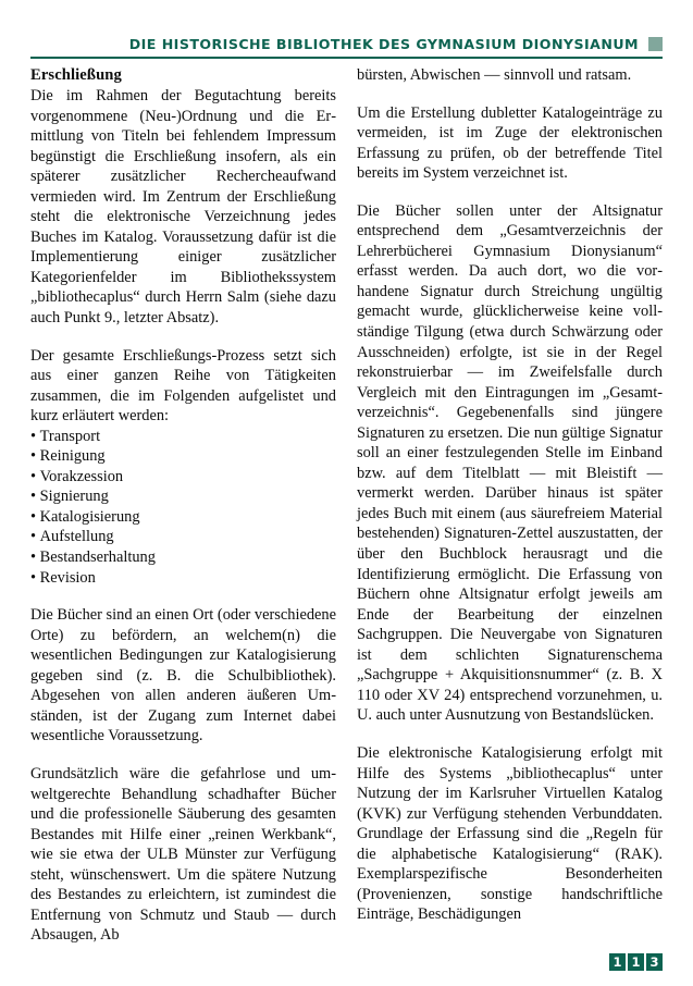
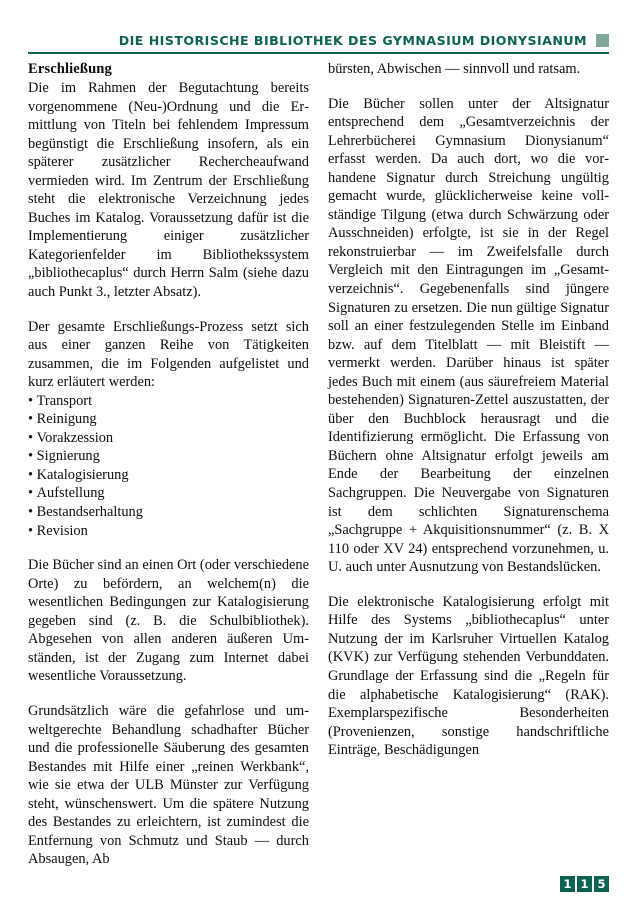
  DIE HISTORISCHE BIBLIOTHEK DES GYMNASIUM DIONYSIANUM
  Erschließung
- Die im Rahmen der Begutachtung bereits vorgenommene (Neu-)Ordnung und die Er­mittlung von Titeln bei fehlendem Impres­sum begünstigt die Erschließung insofern, als ein späterer zusätzlicher Rechercheaufwand vermieden wird. Im Zentrum der Erschlie­ßung steht die elektronische Verzeichnung jedes Buches im Katalog. Voraussetzung da­für ist die Implementierung einiger zusätzli­cher Kategorienfelder im Bibliothekssystem „bibliothecaplus“ durch Herrn Salm (siehe dazu auch Punkt 9., letzter Absatz).
+ Die im Rahmen der Begutachtung bereits vorgenommene (Neu-)Ordnung und die Er­mittlung von Titeln bei fehlendem Impres­sum begünstigt die Erschließung insofern, als ein späterer zusätzlicher Rechercheaufwand vermieden wird. Im Zentrum der Erschlie­ßung steht die elektronische Verzeichnung jedes Buches im Katalog. Voraussetzung da­für ist die Implementierung einiger zusätzli­cher Kategorienfelder im Bibliothekssystem „bibliothecaplus“ durch Herrn Salm (siehe dazu auch Punkt 3., letzter Absatz).
  Der gesamte Erschließungs-Prozess setzt sich aus einer ganzen Reihe von Tätigkeiten zusammen, die im Folgenden aufgelistet und kurz erläutert werden:
  Transport
  Reinigung
  Vorakzession
  Signierung
  Katalogisierung
  Aufstellung
  Bestandserhaltung
  Revision
  Die Bücher sind an einen Ort (oder verschie­dene Orte) zu befördern, an welchem(n) die wesentlichen Bedingungen zur Katalogisie­rung gegeben sind (z. B. die Schulbibliothek). Abgesehen von allen anderen äußeren Um­ständen, ist der Zugang zum Internet dabei wesentliche Voraussetzung.
  Grundsätzlich wäre die gefahrlose und um­weltgerechte Behandlung schadhafter Bü­cher und die professionelle Säuberung des gesamten Bestandes mit Hilfe einer „reinen Werkbank“, wie sie etwa der ULB Münster zur Verfügung steht, wünschenswert. Um die spätere Nutzung des Bestandes zu er­leichtern, ist zumindest die Entfernung von Schmutz und Staub — durch Absaugen, Ab­
  bürsten, Abwischen — sinnvoll und ratsam.
- Um die Erstellung dubletter Katalogeinträge zu vermeiden, ist im Zuge der elektronischen Erfassung zu prüfen, ob der betreffende Titel bereits im System verzeichnet ist.
  Die Bücher sollen unter der Altsignatur entsprechend dem „Gesamtverzeichnis der Lehrerbücherei Gymnasium Dionysianum“ erfasst werden. Da auch dort, wo die vor­handene Signatur durch Streichung ungültig gemacht wurde, glücklicherweise keine voll­ständige Tilgung (etwa durch Schwärzung oder Ausschneiden) erfolgte, ist sie in der Re­gel rekonstruierbar — im Zweifelsfalle durch Vergleich mit den Eintragungen im „Gesamt­verzeichnis“. Gegebenenfalls sind jüngere Signaturen zu ersetzen. Die nun gültige Sig­natur soll an einer festzulegenden Stelle im Einband bzw. auf dem Titelblatt — mit Blei­stift — vermerkt werden. Darüber hinaus ist später jedes Buch mit einem (aus säurefrei­em Material bestehenden) Signaturen-Zettel auszustatten, der über den Buchblock her­ausragt und die Identifizierung ermöglicht. Die Erfassung von Büchern ohne Altsignatur erfolgt jeweils am Ende der Bearbeitung der einzelnen Sachgruppen. Die Neuvergabe von Signaturen ist dem schlichten Signaturen­schema „Sachgruppe + Akquisitionsnum­mer“ (z. B. X 110 oder XV 24) entsprechend vorzunehmen, u. U. auch unter Ausnutzung von Bestandslücken.
  Die elektronische Katalogisierung erfolgt mit Hilfe des Systems „bibliothecaplus“ un­ter Nutzung der im Karlsruher Virtuellen Katalog (KVK) zur Verfügung stehenden Verbunddaten. Grundlage der Erfassung sind die „Regeln für die alphabetische Ka­talogisierung“ (RAK). Exemplarspezifische Besonderheiten (Provenienzen, sonstige handschriftliche Einträge, Beschädigungen
  1
  1
- 3
+ 5
